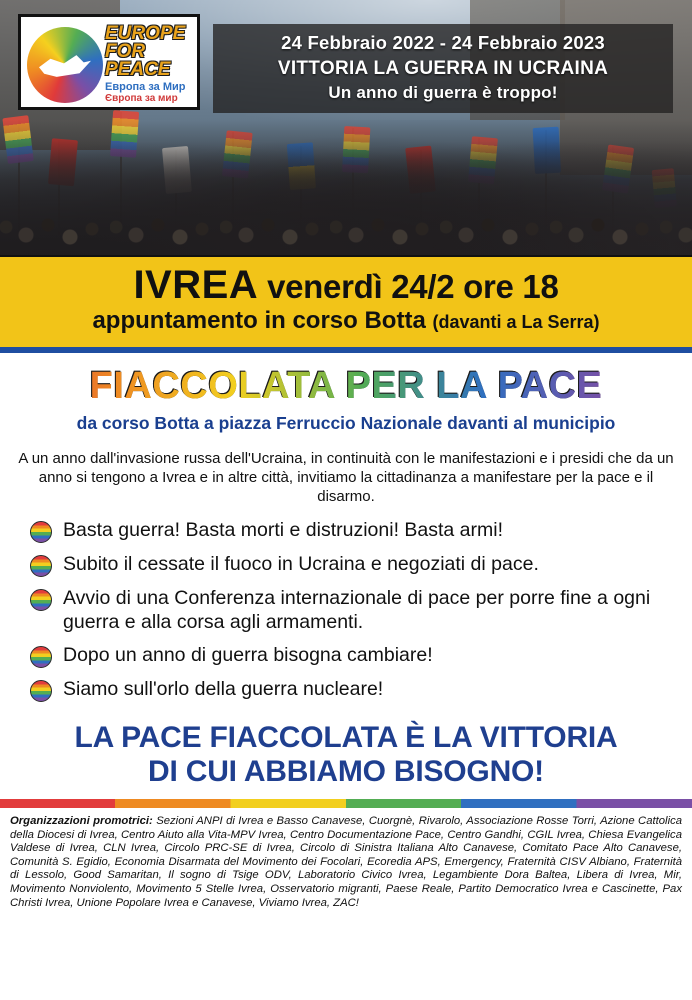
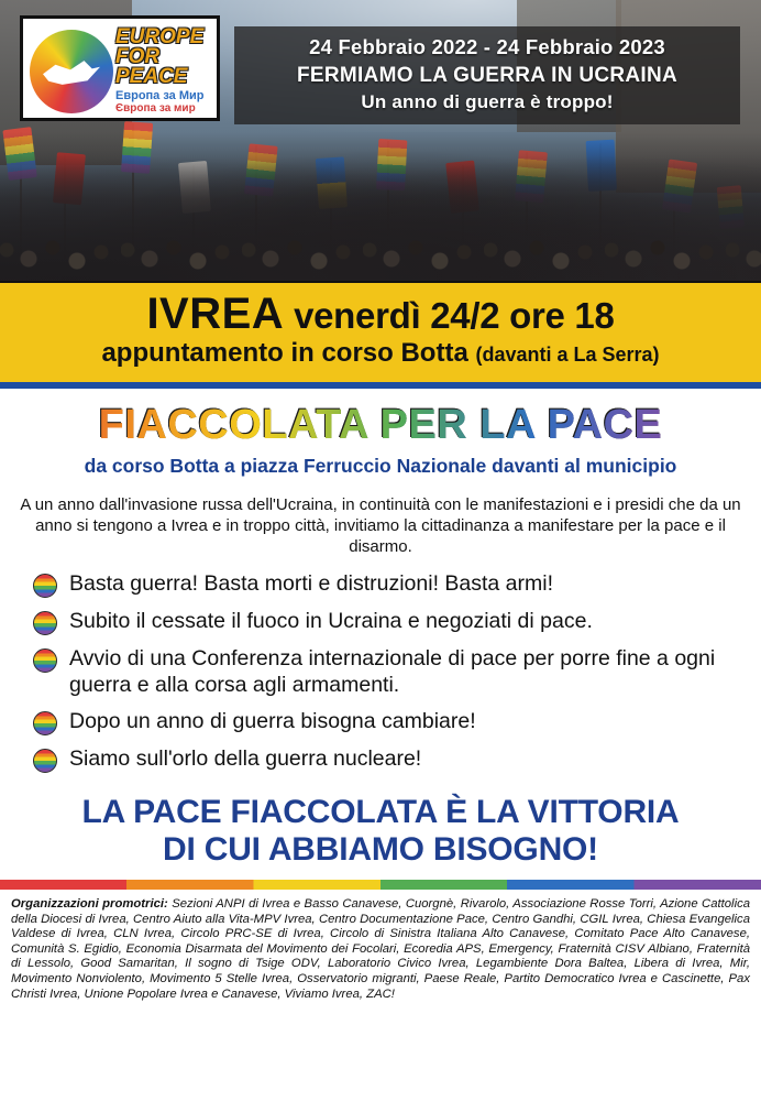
  24 Febbraio 2022 - 24 Febbraio 2023
- VITTORIA LA GUERRA IN UCRAINA
+ FERMIAMO LA GUERRA IN UCRAINA
  Un anno di guerra è troppo!
  EUROPE
  FOR
  PEACE
  Европа за Мир
  Європа за мир
  IVREA venerdì 24/2 ore 18
  appuntamento in corso Botta (davanti a La Serra)
  FIACCOLATA PER LA PACE
  da corso Botta a piazza Ferruccio Nazionale davanti al municipio
- A un anno dall'invasione russa dell'Ucraina, in continuità con le manifestazioni e i presidi che da un anno si tengono a Ivrea e in altre città, invitiamo la cittadinanza a manifestare per la pace e il disarmo.
+ A un anno dall'invasione russa dell'Ucraina, in continuità con le manifestazioni e i presidi che da un anno si tengono a Ivrea e in troppo città, invitiamo la cittadinanza a manifestare per la pace e il disarmo.
  Basta guerra! Basta morti e distruzioni! Basta armi!
  Subito il cessate il fuoco in Ucraina e negoziati di pace.
  Avvio di una Conferenza internazionale di pace per porre fine a ogni guerra e alla corsa agli armamenti.
  Dopo un anno di guerra bisogna cambiare!
  Siamo sull'orlo della guerra nucleare!
  LA PACE FIACCOLATA È LA VITTORIA
  DI CUI ABBIAMO BISOGNO!
  Organizzazioni promotrici: Sezioni ANPI di Ivrea e Basso Canavese, Cuorgnè, Rivarolo, Associazione Rosse Torri, Azione Cattolica della Diocesi di Ivrea, Centro Aiuto alla Vita-MPV Ivrea, Centro Documentazione Pace, Centro Gandhi, CGIL Ivrea, Chiesa Evangelica Valdese di Ivrea, CLN Ivrea, Circolo PRC-SE di Ivrea, Circolo di Sinistra Italiana Alto Canavese, Comitato Pace Alto Canavese, Comunità S. Egidio, Economia Disarmata del Movimento dei Focolari, Ecoredia APS, Emergency, Fraternità CISV Albiano, Fraternità di Lessolo, Good Samaritan, Il sogno di Tsige ODV, Laboratorio Civico Ivrea, Legambiente Dora Baltea, Libera di Ivrea, Mir, Movimento Nonviolento, Movimento 5 Stelle Ivrea, Osservatorio migranti, Paese Reale, Partito Democratico Ivrea e Cascinette, Pax Christi Ivrea, Unione Popolare Ivrea e Canavese, Viviamo Ivrea, ZAC!
